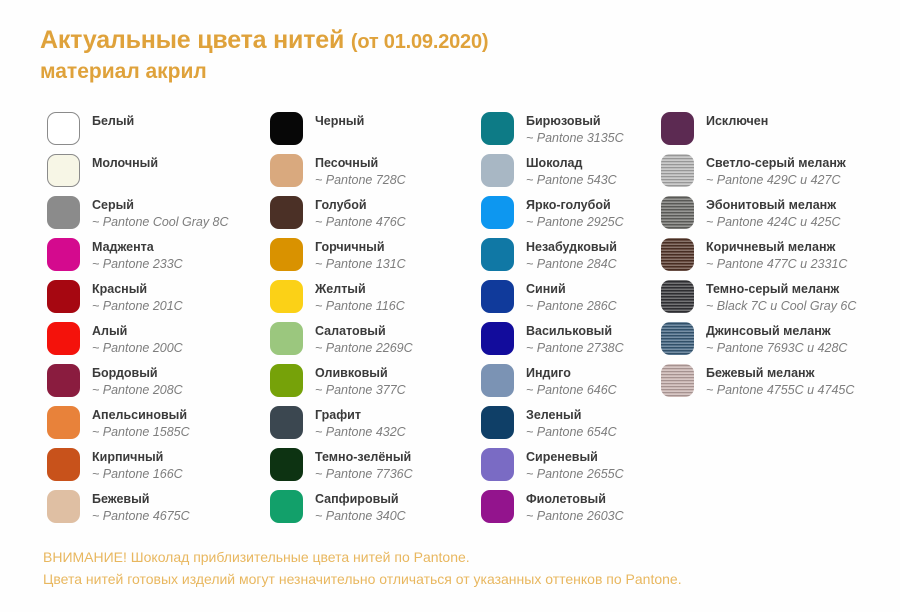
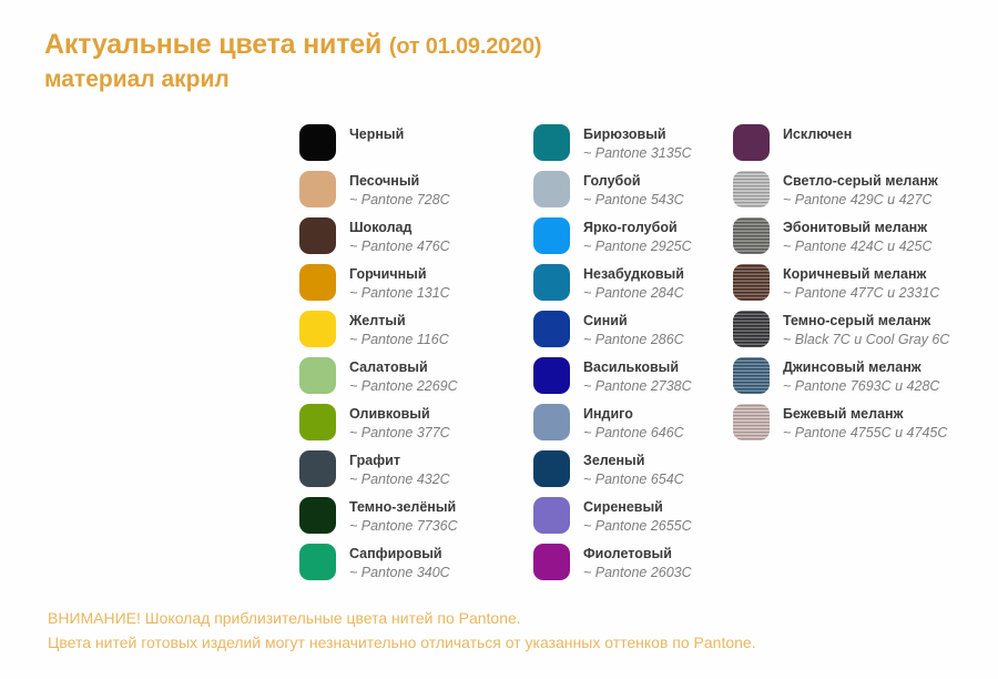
  Актуальные цвета нитей (от 01.09.2020)
  материал акрил
- Белый
- Молочный
- Серый
- ~ Pantone Cool Gray 8C
- Маджента
- ~ Pantone 233C
- Красный
- ~ Pantone 201C
- Алый
- ~ Pantone 200C
- Бордовый
- ~ Pantone 208C
- Апельсиновый
- ~ Pantone 1585C
- Кирпичный
- ~ Pantone 166C
- Бежевый
- ~ Pantone 4675C
  Черный
  Песочный
  ~ Pantone 728C
- Голубой
+ Шоколад
  ~ Pantone 476C
  Горчичный
  ~ Pantone 131C
  Желтый
  ~ Pantone 116C
  Салатовый
  ~ Pantone 2269C
  Оливковый
  ~ Pantone 377C
  Графит
  ~ Pantone 432C
  Темно-зелёный
  ~ Pantone 7736C
  Сапфировый
  ~ Pantone 340C
  Бирюзовый
  ~ Pantone 3135C
- Шоколад
+ Голубой
  ~ Pantone 543C
  Ярко-голубой
  ~ Pantone 2925C
  Незабудковый
  ~ Pantone 284C
  Синий
  ~ Pantone 286C
  Васильковый
  ~ Pantone 2738C
  Индиго
  ~ Pantone 646C
  Зеленый
  ~ Pantone 654C
  Сиреневый
  ~ Pantone 2655C
  Фиолетовый
  ~ Pantone 2603C
  Исключен
  Светло-серый меланж
  ~ Pantone 429C и 427C
  Эбонитовый меланж
  ~ Pantone 424C и 425C
  Коричневый меланж
  ~ Pantone 477C и 2331C
  Темно-серый меланж
  ~ Black 7C и Cool Gray 6C
  Джинсовый меланж
  ~ Pantone 7693C и 428C
  Бежевый меланж
  ~ Pantone 4755C и 4745C
  ВНИМАНИЕ! Шоколад приблизительные цвета нитей по Pantone.
  Цвета нитей готовых изделий могут незначительно отличаться от указанных оттенков по Pantone.
